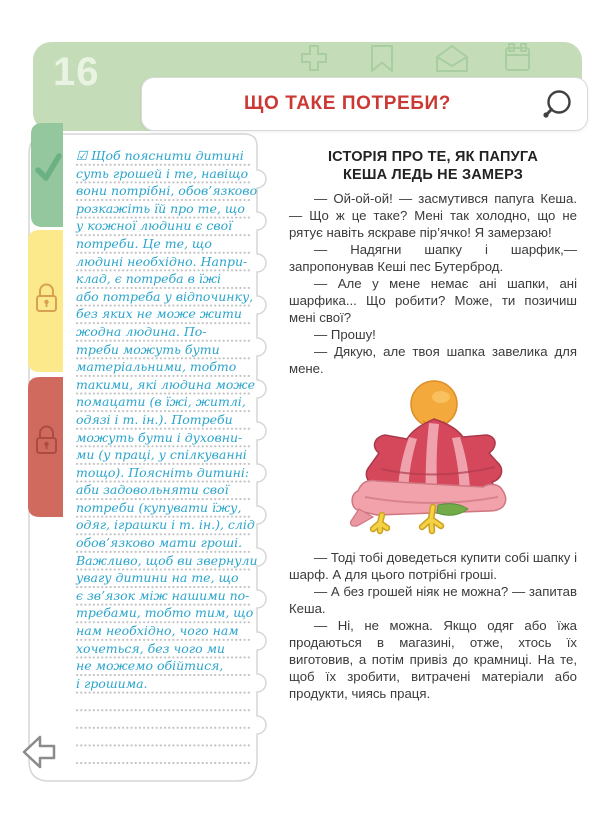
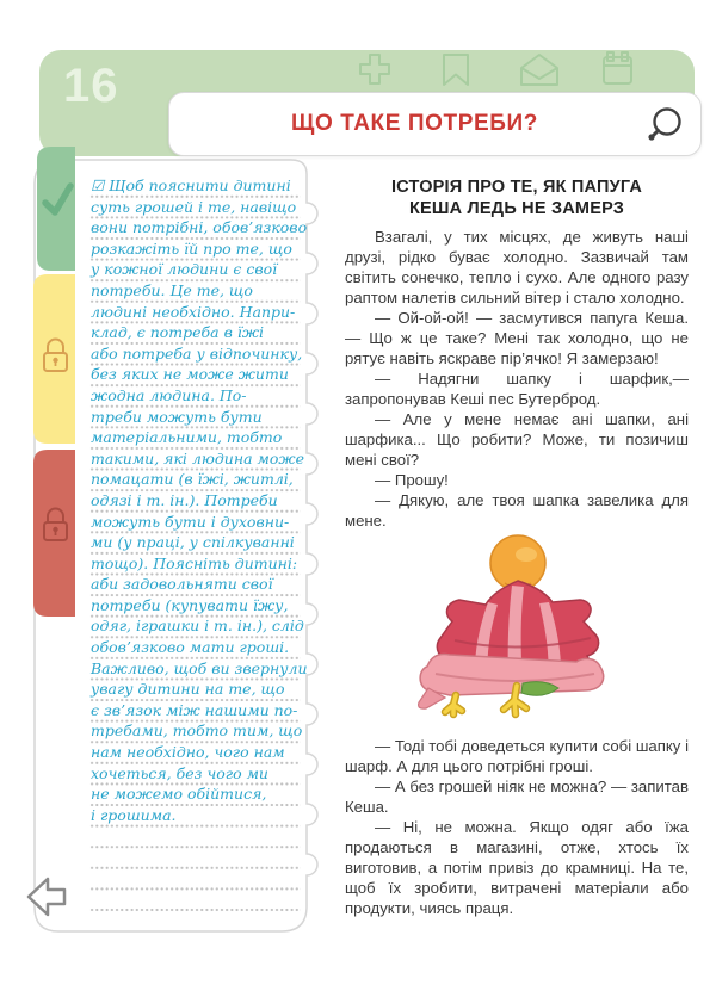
  16
  ЩО ТАКЕ ПОТРЕБИ?
  ☑ Щоб пояснити дитині
  суть грошей і те, навіщо
  вони потрібні, обов’язково
  розкажіть їй про те, що
  у кожної людини є свої
  потреби. Це те, що
  людині необхідно. Напри-
  клад, є потреба в їжі
  або потреба у відпочинку,
  без яких не може жити
  жодна людина. По-
  треби можуть бути
  матеріальними, тобто
  такими, які людина може
  помацати (в їжі, житлі,
  одязі і т. ін.). Потреби
  можуть бути і духовни-
  ми (у праці, у спілкуванні
  тощо). Поясніть дитині:
  аби задовольняти свої
  потреби (купувати їжу,
  одяг, іграшки і т. ін.), слід
  обов’язково мати гроші.
  Важливо, щоб ви звернули
  увагу дитини на те, що
  є зв’язок між нашими по-
  требами, тобто тим, що
  нам необхідно, чого нам
  хочеться, без чого ми
  не можемо обійтися,
  і грошима.
  ІСТОРІЯ ПРО ТЕ, ЯК ПАПУГА
  КЕША ЛЕДЬ НЕ ЗАМЕРЗ
+ Взагалі, у тих місцях, де живуть наші друзі, рідко буває холодно. Зазвичай там світить сонечко, тепло і сухо. Але одного разу раптом налетів сильний вітер і стало холодно.
  — Ой-ой-ой! — засмутився папуга Кеша.— Що ж це таке? Мені так холодно, що не рятує навіть яскраве пір’ячко! Я замерзаю!
  — Надягни шапку і шарфик,— запропонував Кеші пес Бутерброд.
  — Але у мене немає ані шапки, ані шарфика... Що робити? Може, ти позичиш мені свої?
  — Прошу!
  — Дякую, але твоя шапка завелика для мене.
  — Тоді тобі доведеться купити собі шапку і шарф. А для цього потрібні гроші.
  — А без грошей ніяк не можна? — запитав Кеша.
  — Ні, не можна. Якщо одяг або їжа продаються в магазині, отже, хтось їх виготовив, а потім привіз до крамниці. На те, щоб їх зробити, витрачені матеріали або продукти, чиясь праця.
